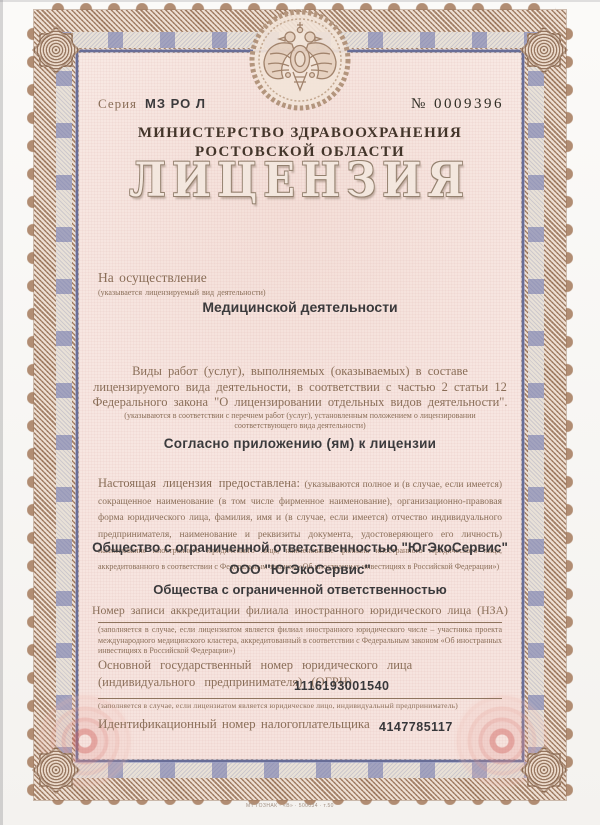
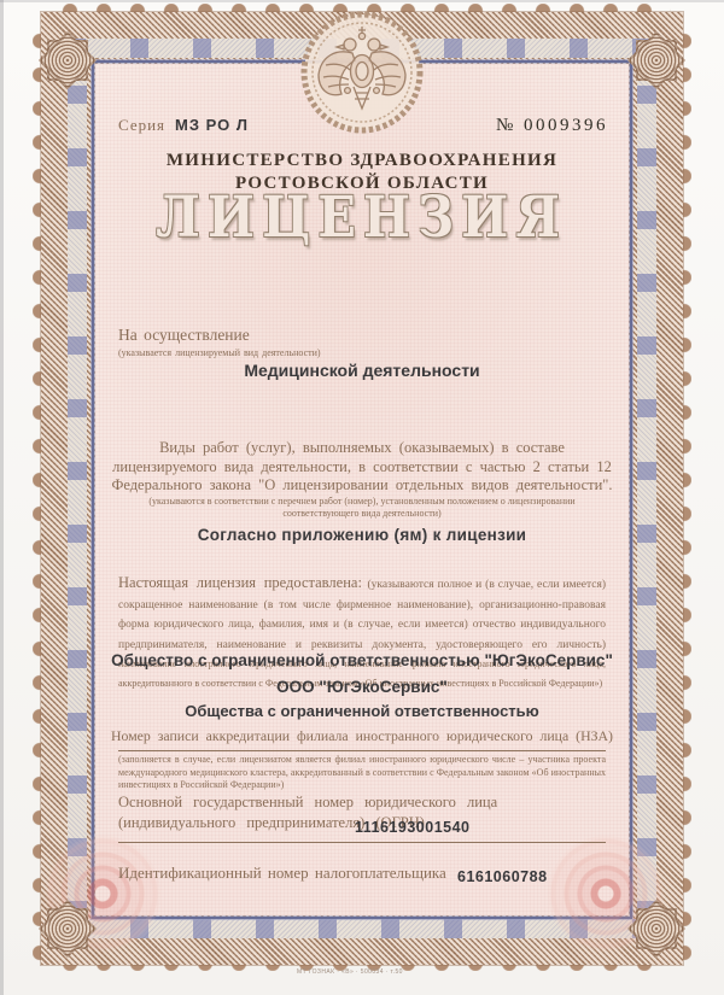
  Серия
  МЗ РО Л
  № 0009396
  МИНИСТЕРСТВО ЗДРАВООХРАНЕНИЯ
  РОСТОВСКОЙ ОБЛАСТИ
  ЛИЦЕНЗИЯ
  На осуществление
  (указывается лицензируемый вид деятельности)
  Медицинской деятельности
  Виды работ (услуг), выполняемых (оказываемых) в составе лицензируемого вида деятельности, в соответствии с частью 2 статьи 12 Федерального закона "О лицензировании отдельных видов деятельности".
- (указываются в соответствии с перечнем работ (услуг), установленным положением о лицензировании соответствующего вида деятельности)
+ (указываются в соответствии с перечнем работ (номер), установленным положением о лицензировании соответствующего вида деятельности)
  Согласно приложению (ям) к лицензии
  Настоящая лицензия предоставлена: (указываются полное и (в случае, если имеется) сокращенное наименование (в том числе фирменное наименование), организационно-правовая форма юридического лица, фамилия, имя и (в случае, если имеется) отчество индивидуального предпринимателя, наименование и реквизиты документа, удостоверяющего его личность) наименование иностранного юридического лица, наименование филиала иностранного юридического лица, аккредитованного в соответствии с Федеральным законом «Об иностранных инвестициях в Российской Федерации»)
  Общество с ограниченной ответственностью "ЮгЭкоСервис"
  ООО "ЮгЭкоСервис"
  Общества с ограниченной ответственностью
  Номер записи аккредитации филиала иностранного юридического лица (НЗА)
  (заполняется в случае, если лицензиатом является филиал иностранного юридического числе – участника проекта международного медицинского кластера, аккредитованный в соответствии с Федеральным законом «Об иностранных инвестициях в Российской Федерации»)
  Основной государственный номер юридического лица (индивидуального предпринимателя) (ОГРН)
  1116193001540
- (заполняется в случае, если лицензиатом является юридическое лицо, индивидуальный предприниматель)
  Идентификационный номер налогоплательщика
- 4147785117
+ 6161060788
